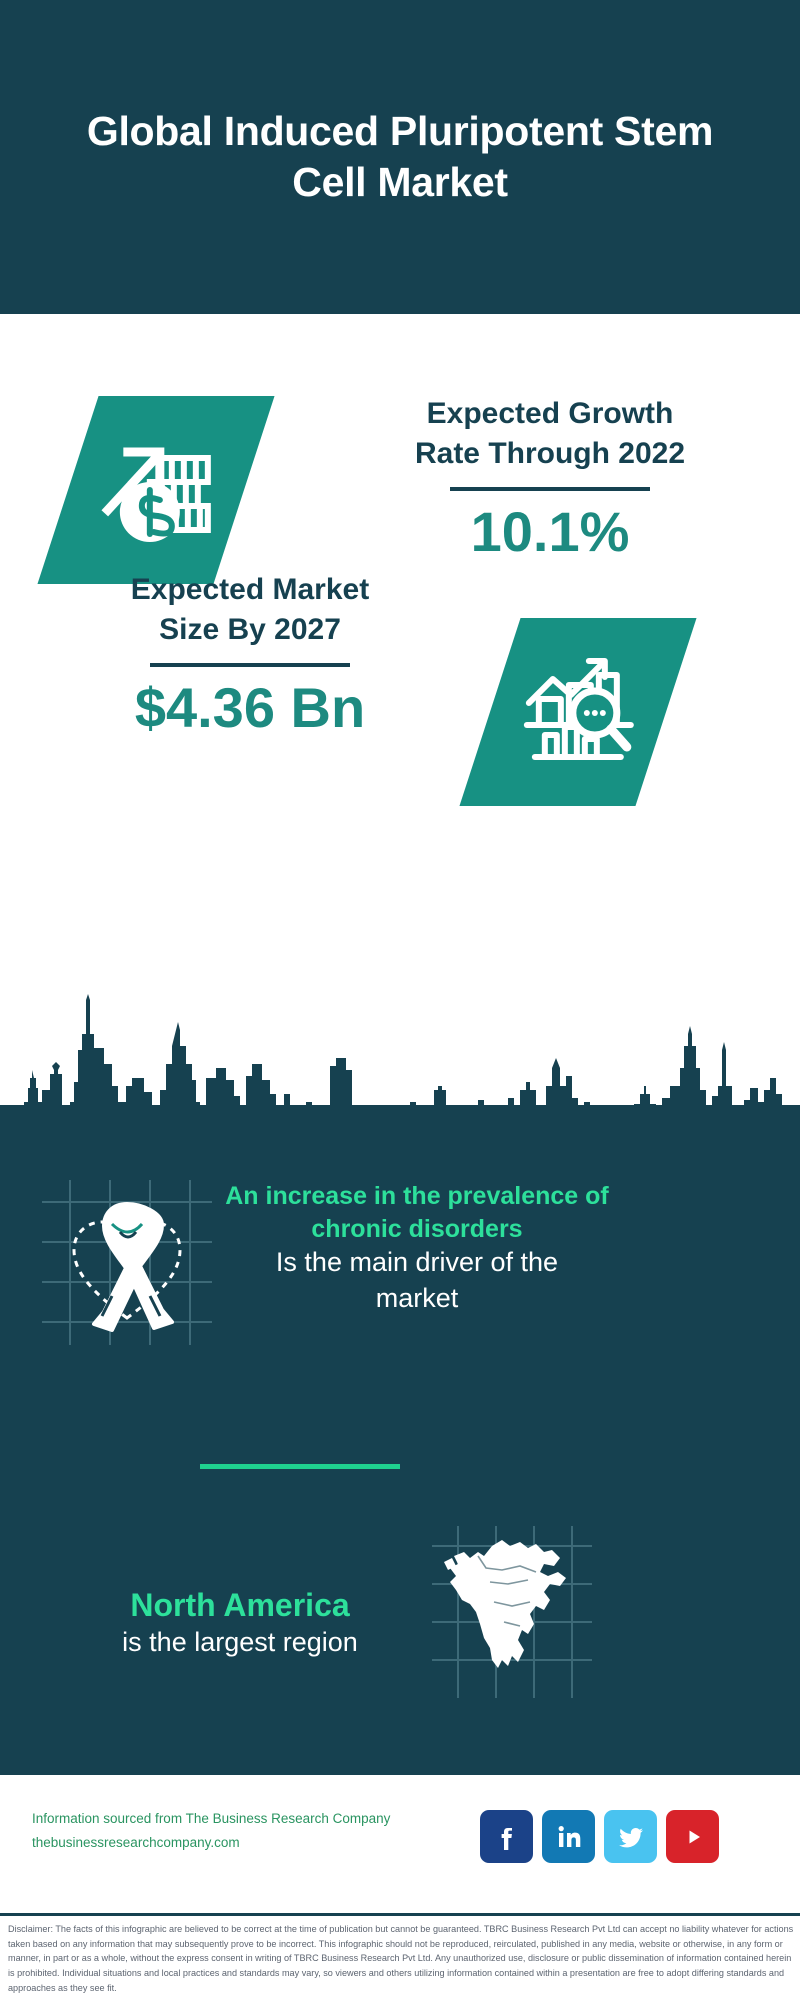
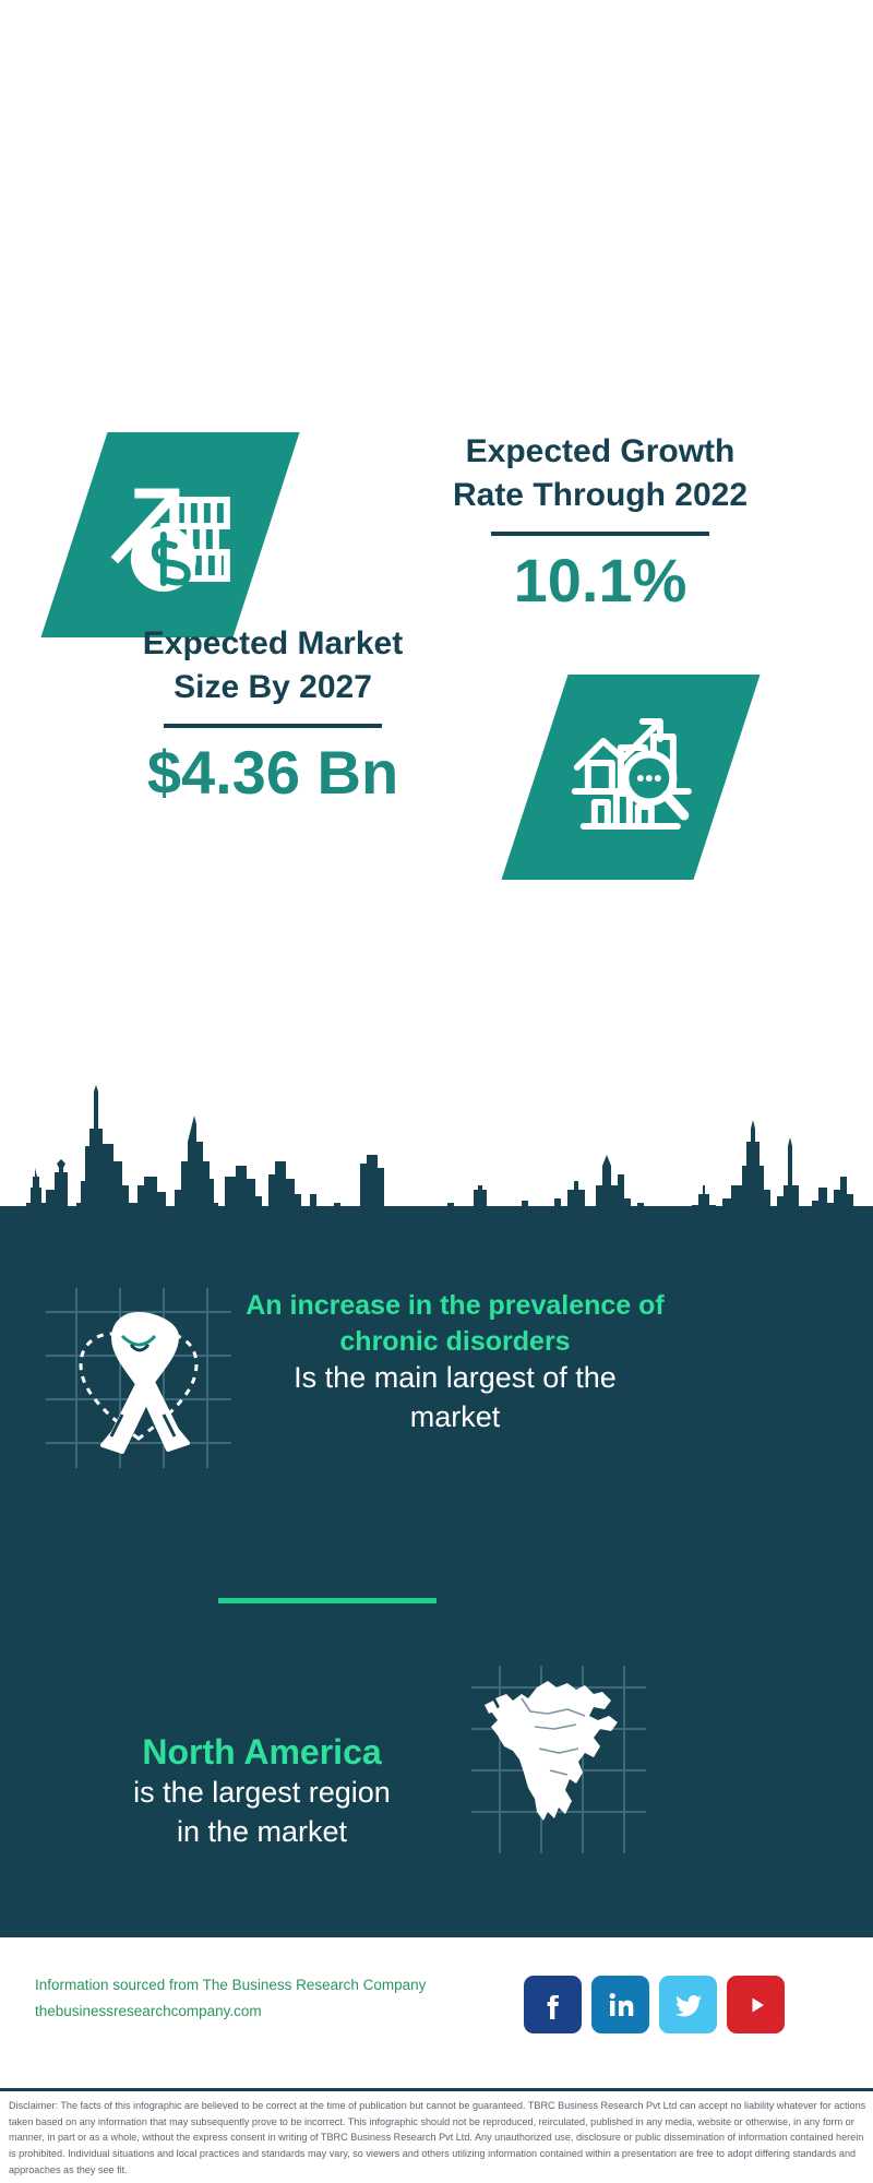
- Global Induced Pluripotent Stem Cell Market
  Expected Growth
  Rate Through 2022
  10.1%
  Expected Market
  Size By 2027
  $4.36 Bn
  An increase in the prevalence of
  chronic disorders
- Is the main driver of the
+ Is the main largest of the
  market
  North America
  is the largest region
+ in the market
  Information sourced from The Business Research Company
  thebusinessresearchcompany.com
  Disclaimer: The facts of this infographic are believed to be correct at the time of publication but cannot be guaranteed. TBRC Business Research Pvt Ltd can accept no liability whatever for actions taken based on any information that may subsequently prove to be incorrect. This infographic should not be reproduced, reirculated, published in any media, website or otherwise, in any form or manner, in part or as a whole, without the express consent in writing of TBRC Business Research Pvt Ltd. Any unauthorized use, disclosure or public dissemination of information contained herein is prohibited. Individual situations and local practices and standards may vary, so viewers and others utilizing information contained within a presentation are free to adopt differing standards and approaches as they see fit.
